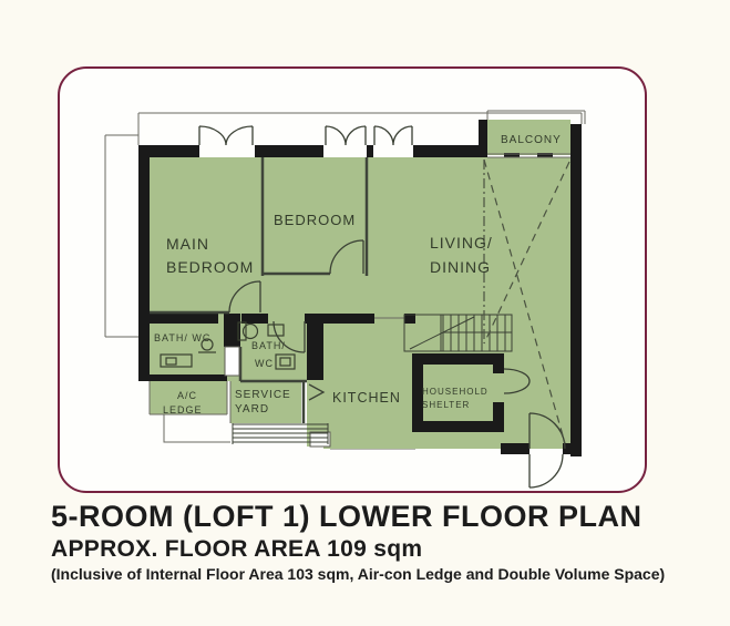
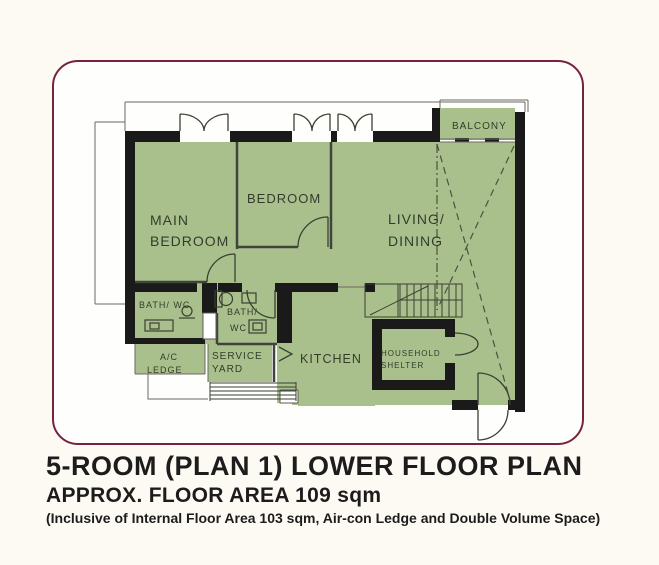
  MAIN
  BEDROOM
  BEDROOM
  LIVING/
  DINING
  BALCONY
  BATH/ WC
  BATH/
  WC
  A/C
  LEDGE
  SERVICE
  YARD
  KITCHEN
  HOUSEHOLD
  SHELTER
- 5-ROOM (LOFT 1) LOWER FLOOR PLAN
+ 5-ROOM (PLAN 1) LOWER FLOOR PLAN
  APPROX. FLOOR AREA 109 sqm
  (Inclusive of Internal Floor Area 103 sqm, Air-con Ledge and Double Volume Space)
